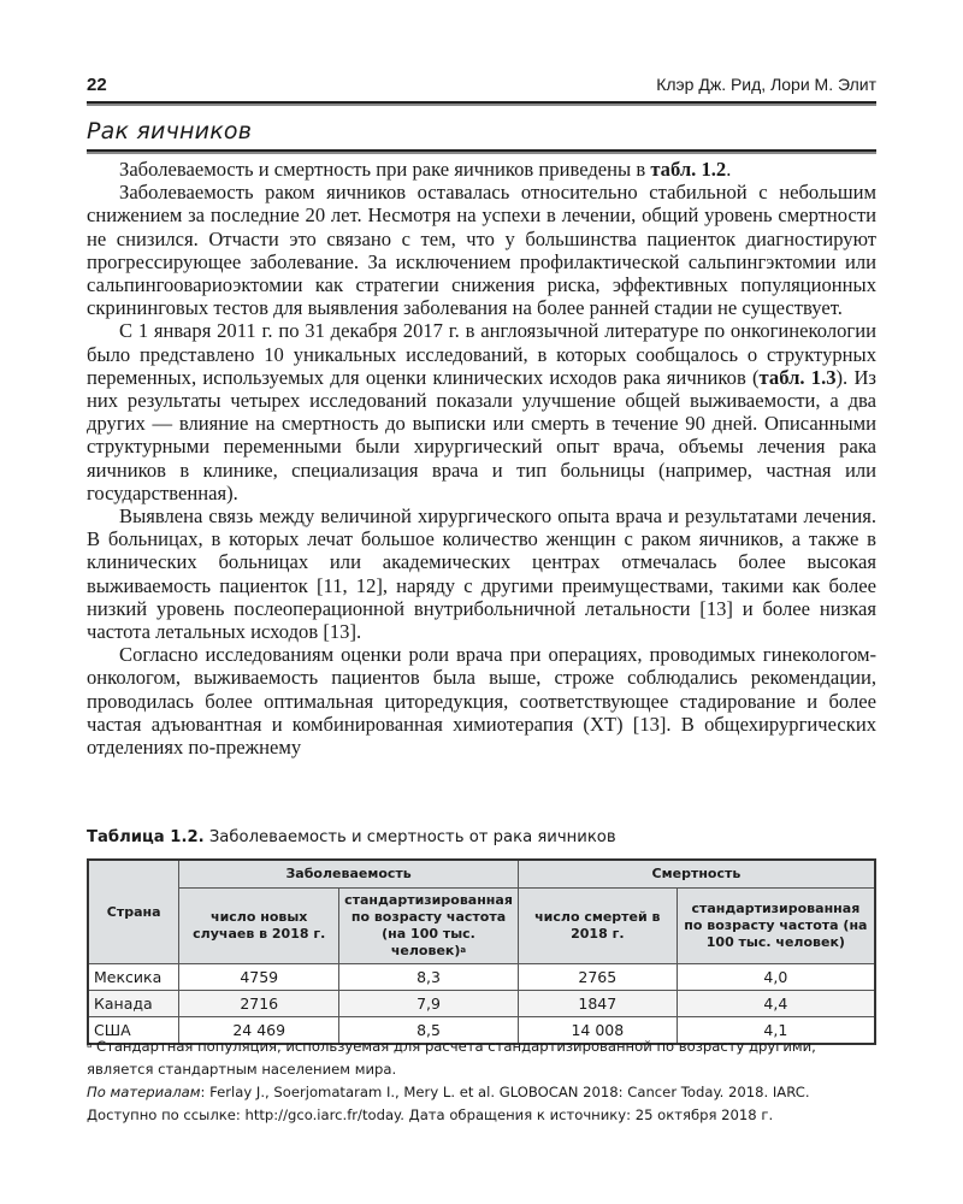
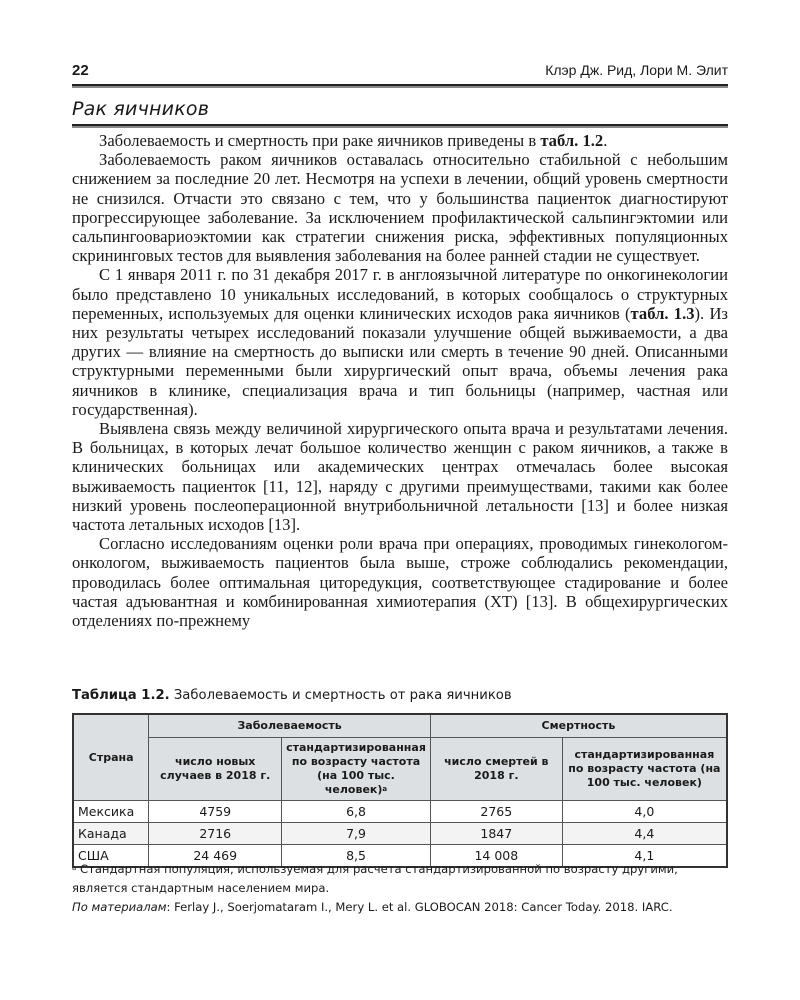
  22
  Клэр Дж. Рид, Лори М. Элит
  Рак яичников
  Заболеваемость и смертность при раке яичников приведены в табл. 1.2.
  Заболеваемость раком яичников оставалась относительно стабильной с небольшим снижением за последние 20 лет. Несмотря на успехи в лечении, общий уровень смертности не снизился. Отчасти это связано с тем, что у большинства пациенток диагностируют прогрессирующее заболевание. За исключением профилактической сальпингэктомии или сальпингоовариоэктомии как стратегии снижения риска, эффективных популяционных скрининговых тестов для выявления заболевания на более ранней стадии не существует.
  С 1 января 2011 г. по 31 декабря 2017 г. в англоязычной литературе по онкогинекологии было представлено 10 уникальных исследований, в которых сообщалось о структурных переменных, используемых для оценки клинических исходов рака яичников (табл. 1.3). Из них результаты четырех исследований показали улучшение общей выживаемости, а два других — влияние на смертность до выписки или смерть в течение 90 дней. Описанными структурными переменными были хирургический опыт врача, объемы лечения рака яичников в клинике, специализация врача и тип больницы (например, частная или государственная).
  Выявлена связь между величиной хирургического опыта врача и результатами лечения. В больницах, в которых лечат большое количество женщин с раком яичников, а также в клинических больницах или академических центрах отмечалась более высокая выживаемость пациенток [11, 12], наряду с другими преимуществами, такими как более низкий уровень послеоперационной внутрибольничной летальности [13] и более низкая частота летальных исходов [13].
  Согласно исследованиям оценки роли врача при операциях, проводимых гинекологом-онкологом, выживаемость пациентов была выше, строже соблюдались рекомендации, проводилась более оптимальная циторедукция, соответствующее стадирование и более частая адъювантная и комбинированная химиотерапия (ХТ) [13]. В общехирургических отделениях по-прежнему
  Таблица 1.2. Заболеваемость и смертность от рака яичников
  Страна	Заболеваемость	Смертность
  число новых случаев в 2018 г.	стандартизированная по возрасту частота (на 100 тыс. человек)а	число смертей в 2018 г.	стандартизированная по возрасту частота (на 100 тыс. человек)
- Мексика	4759	8,3	2765	4,0
+ Мексика	4759	6,8	2765	4,0
  Канада	2716	7,9	1847	4,4
  США	24 469	8,5	14 008	4,1
  а Стандартная популяция, используемая для расчета стандартизированной по возрасту другими, является стандартным населением мира.
  По материалам: Ferlay J., Soerjomataram I., Mery L. et al. GLOBOCAN 2018: Cancer Today. 2018. IARC.
- Доступно по ссылке: http://gco.iarc.fr/today. Дата обращения к источнику: 25 октября 2018 г.
